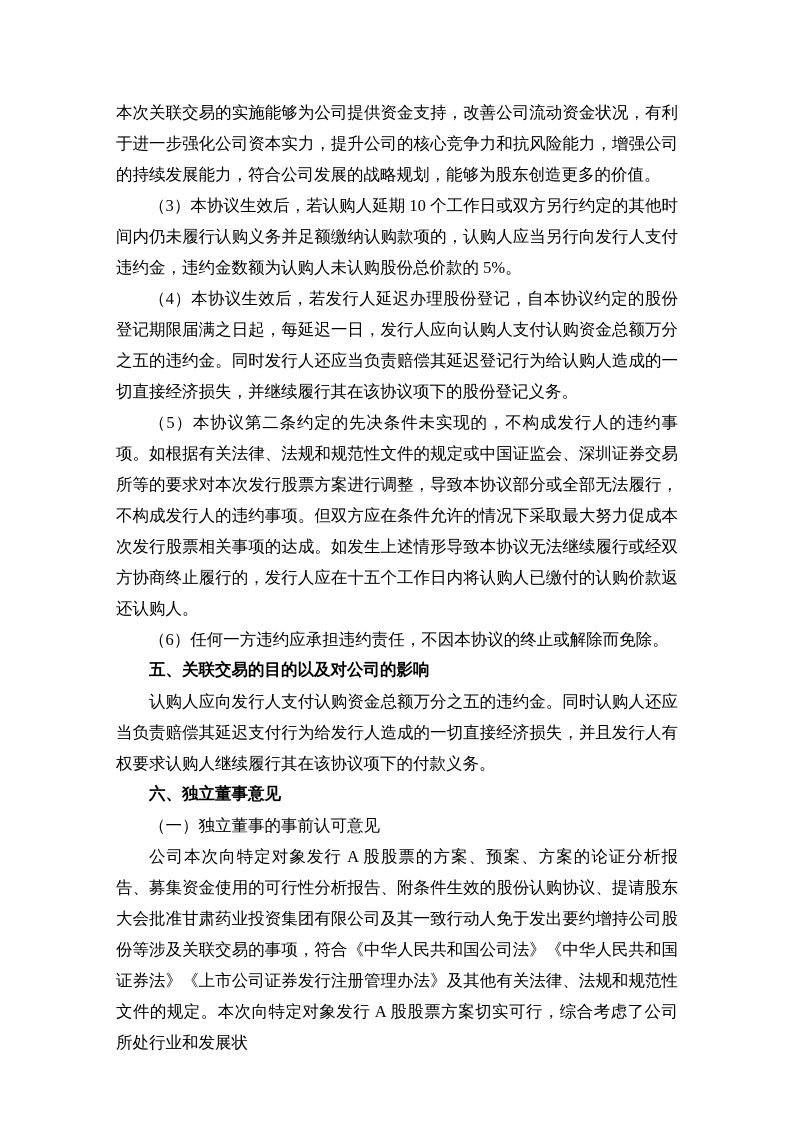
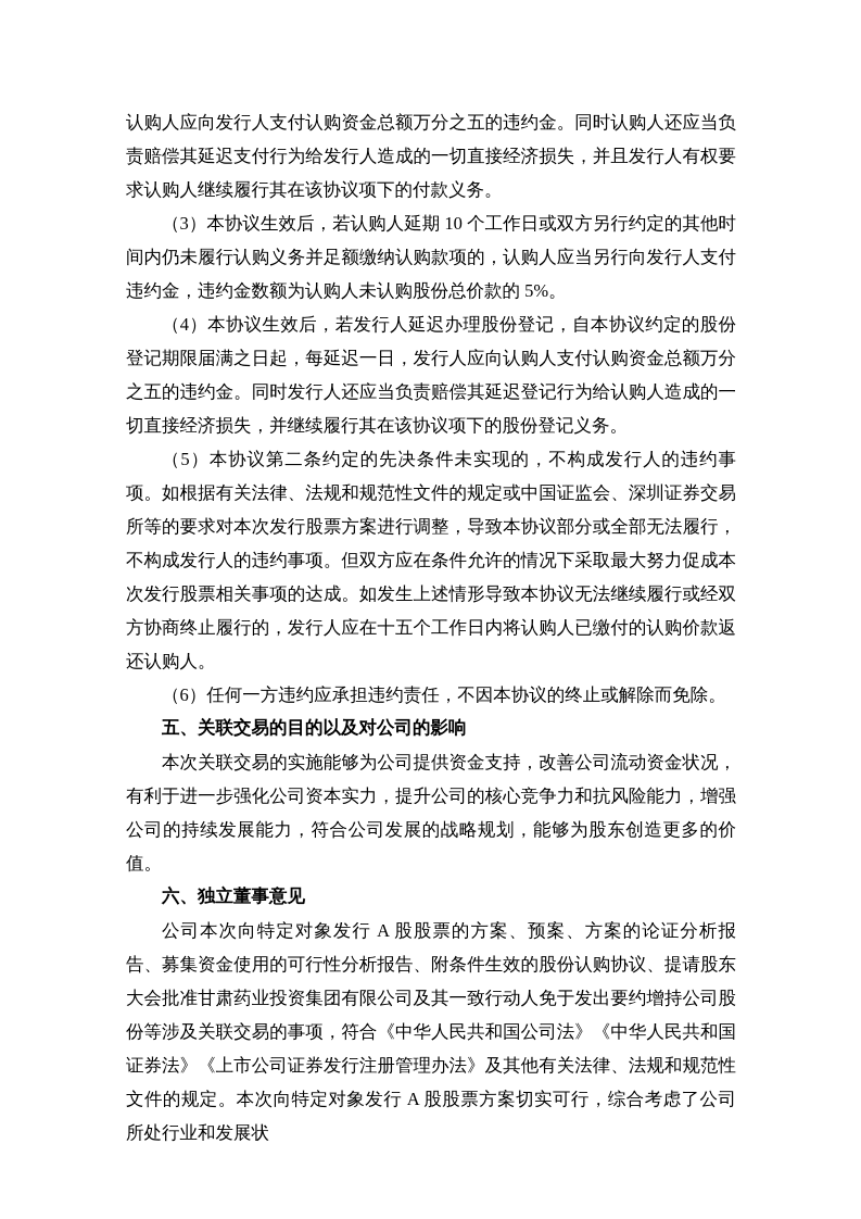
- 本次关联交易的实施能够为公司提供资金支持，改善公司流动资金状况，有利于进一步强化公司资本实力，提升公司的核心竞争力和抗风险能力，增强公司的持续发展能力，符合公司发展的战略规划，能够为股东创造更多的价值。
+ 认购人应向发行人支付认购资金总额万分之五的违约金。同时认购人还应当负责赔偿其延迟支付行为给发行人造成的一切直接经济损失，并且发行人有权要求认购人继续履行其在该协议项下的付款义务。
  （3）本协议生效后，若认购人延期 10 个工作日或双方另行约定的其他时间内仍未履行认购义务并足额缴纳认购款项的，认购人应当另行向发行人支付违约金，违约金数额为认购人未认购股份总价款的 5%。
  （4）本协议生效后，若发行人延迟办理股份登记，自本协议约定的股份登记期限届满之日起，每延迟一日，发行人应向认购人支付认购资金总额万分之五的违约金。同时发行人还应当负责赔偿其延迟登记行为给认购人造成的一切直接经济损失，并继续履行其在该协议项下的股份登记义务。
  （5）本协议第二条约定的先决条件未实现的，不构成发行人的违约事项。如根据有关法律、法规和规范性文件的规定或中国证监会、深圳证券交易所等的要求对本次发行股票方案进行调整，导致本协议部分或全部无法履行，不构成发行人的违约事项。但双方应在条件允许的情况下采取最大努力促成本次发行股票相关事项的达成。如发生上述情形导致本协议无法继续履行或经双方协商终止履行的，发行人应在十五个工作日内将认购人已缴付的认购价款返还认购人。
  （6）任何一方违约应承担违约责任，不因本协议的终止或解除而免除。
  五、关联交易的目的以及对公司的影响
- 认购人应向发行人支付认购资金总额万分之五的违约金。同时认购人还应当负责赔偿其延迟支付行为给发行人造成的一切直接经济损失，并且发行人有权要求认购人继续履行其在该协议项下的付款义务。
+ 本次关联交易的实施能够为公司提供资金支持，改善公司流动资金状况，有利于进一步强化公司资本实力，提升公司的核心竞争力和抗风险能力，增强公司的持续发展能力，符合公司发展的战略规划，能够为股东创造更多的价值。
  六、独立董事意见
- （一）独立董事的事前认可意见
  公司本次向特定对象发行 A 股股票的方案、预案、方案的论证分析报告、募集资金使用的可行性分析报告、附条件生效的股份认购协议、提请股东大会批准甘肃药业投资集团有限公司及其一致行动人免于发出要约增持公司股份等涉及关联交易的事项，符合《中华人民共和国公司法》《中华人民共和国证券法》《上市公司证券发行注册管理办法》及其他有关法律、法规和规范性文件的规定。本次向特定对象发行 A 股股票方案切实可行，综合考虑了公司所处行业和发展状
